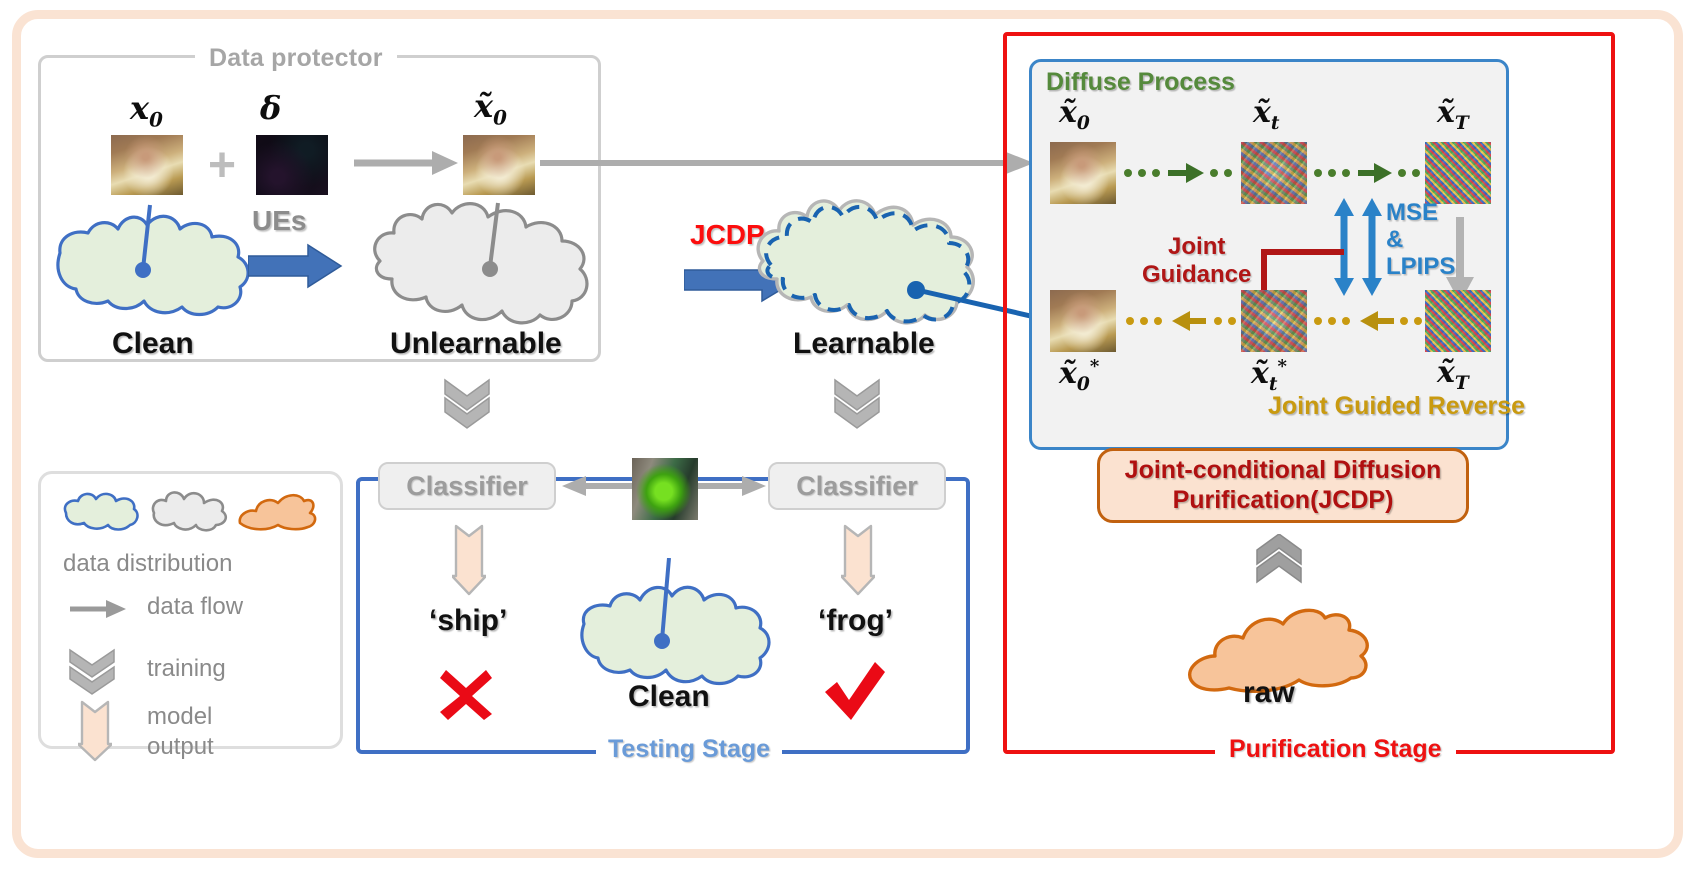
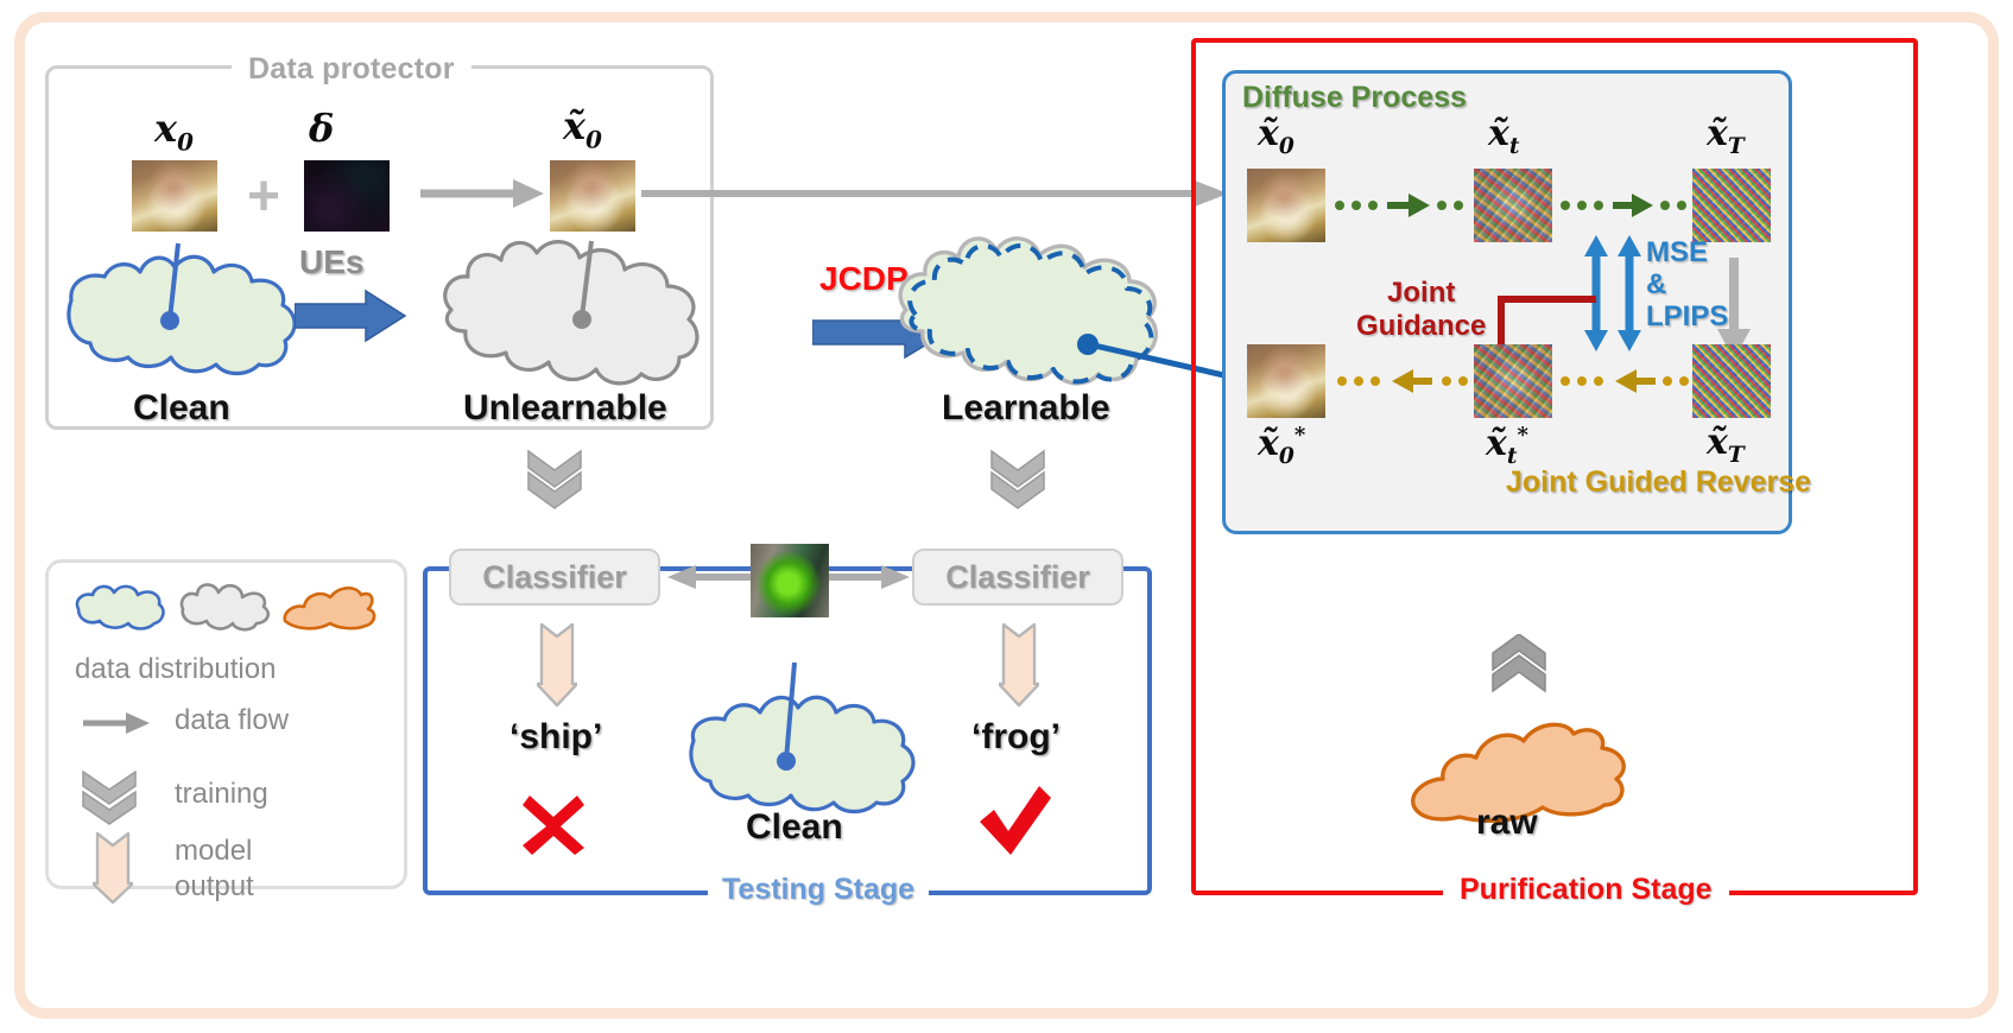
  Data protector
  x0
  +
  δ
  x̃0
  UEs
  Clean
  Unlearnable
  JCDP
  Learnable
  data distribution
  data flow
  training
  model
  output
  Testing Stage
  Classifier
  Classifier
  ‘ship’
  ‘frog’
  Clean
  Purification Stage
  Diffuse Process
  x̃0
  x̃t
  x̃T
  MSE
  &
  LPIPS
  Joint
  Guidance
  x̃0*
  x̃t*
  x̃T
  Joint Guided Reverse
- Joint-conditional Diffusion
- Purification(JCDP)
  raw
